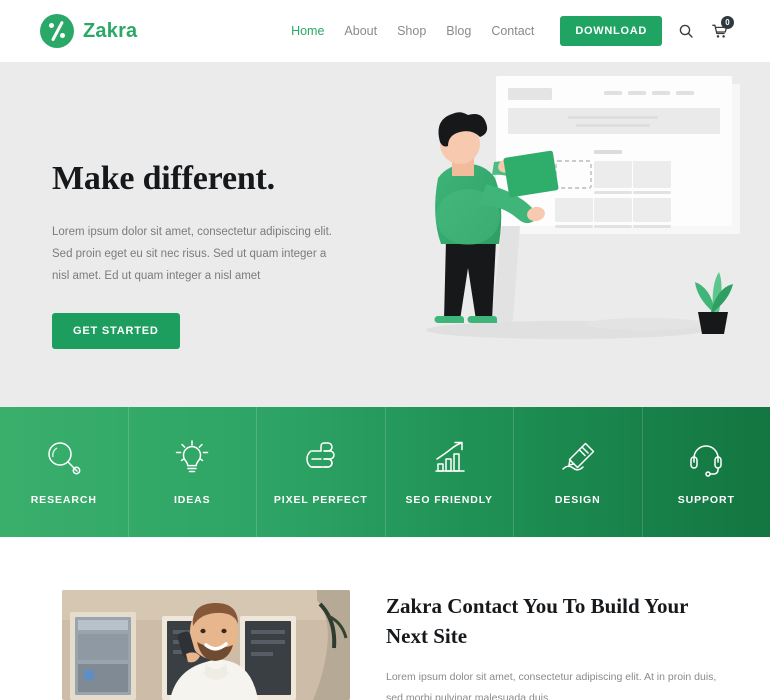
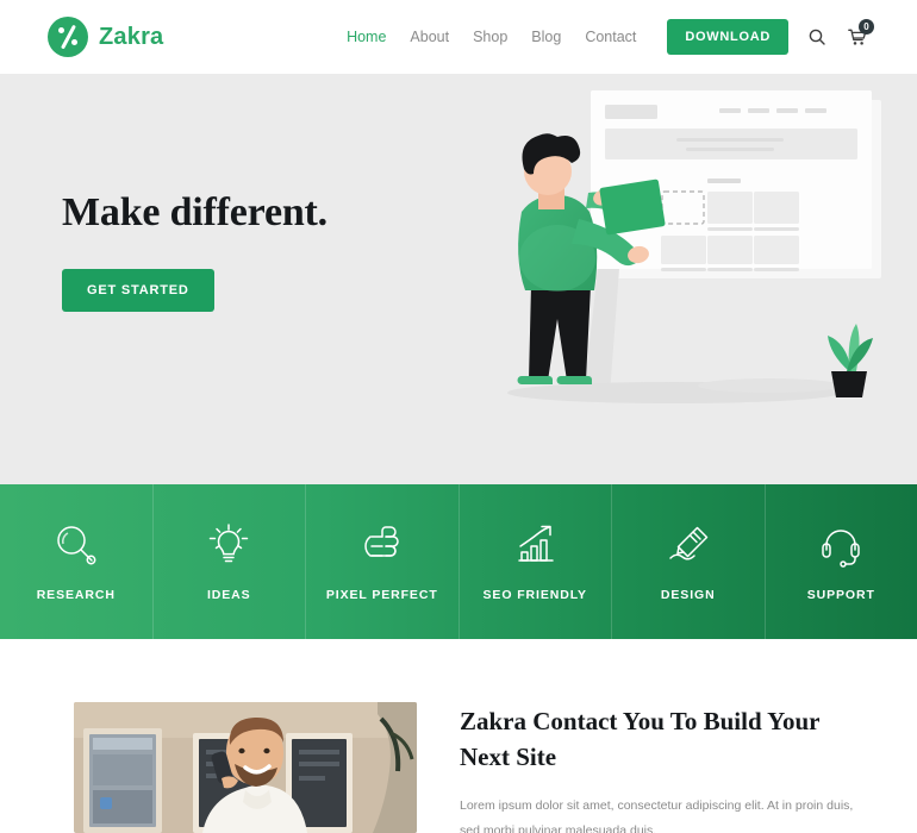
  Zakra
  Home
  About
  Shop
  Blog
  Contact
  DOWNLOAD
  0
  Make different.
- Lorem ipsum dolor sit amet, consectetur adipiscing elit. Sed proin eget eu sit nec risus. Sed ut quam integer a nisl amet. Ed ut quam integer a nisl amet
  GET STARTED
  RESEARCH
  IDEAS
  PIXEL PERFECT
  SEO FRIENDLY
  DESIGN
  SUPPORT
  Zakra Contact You To Build Your Next Site
  Lorem ipsum dolor sit amet, consectetur adipiscing elit. At in proin duis, sed morbi pulvinar malesuada duis.
